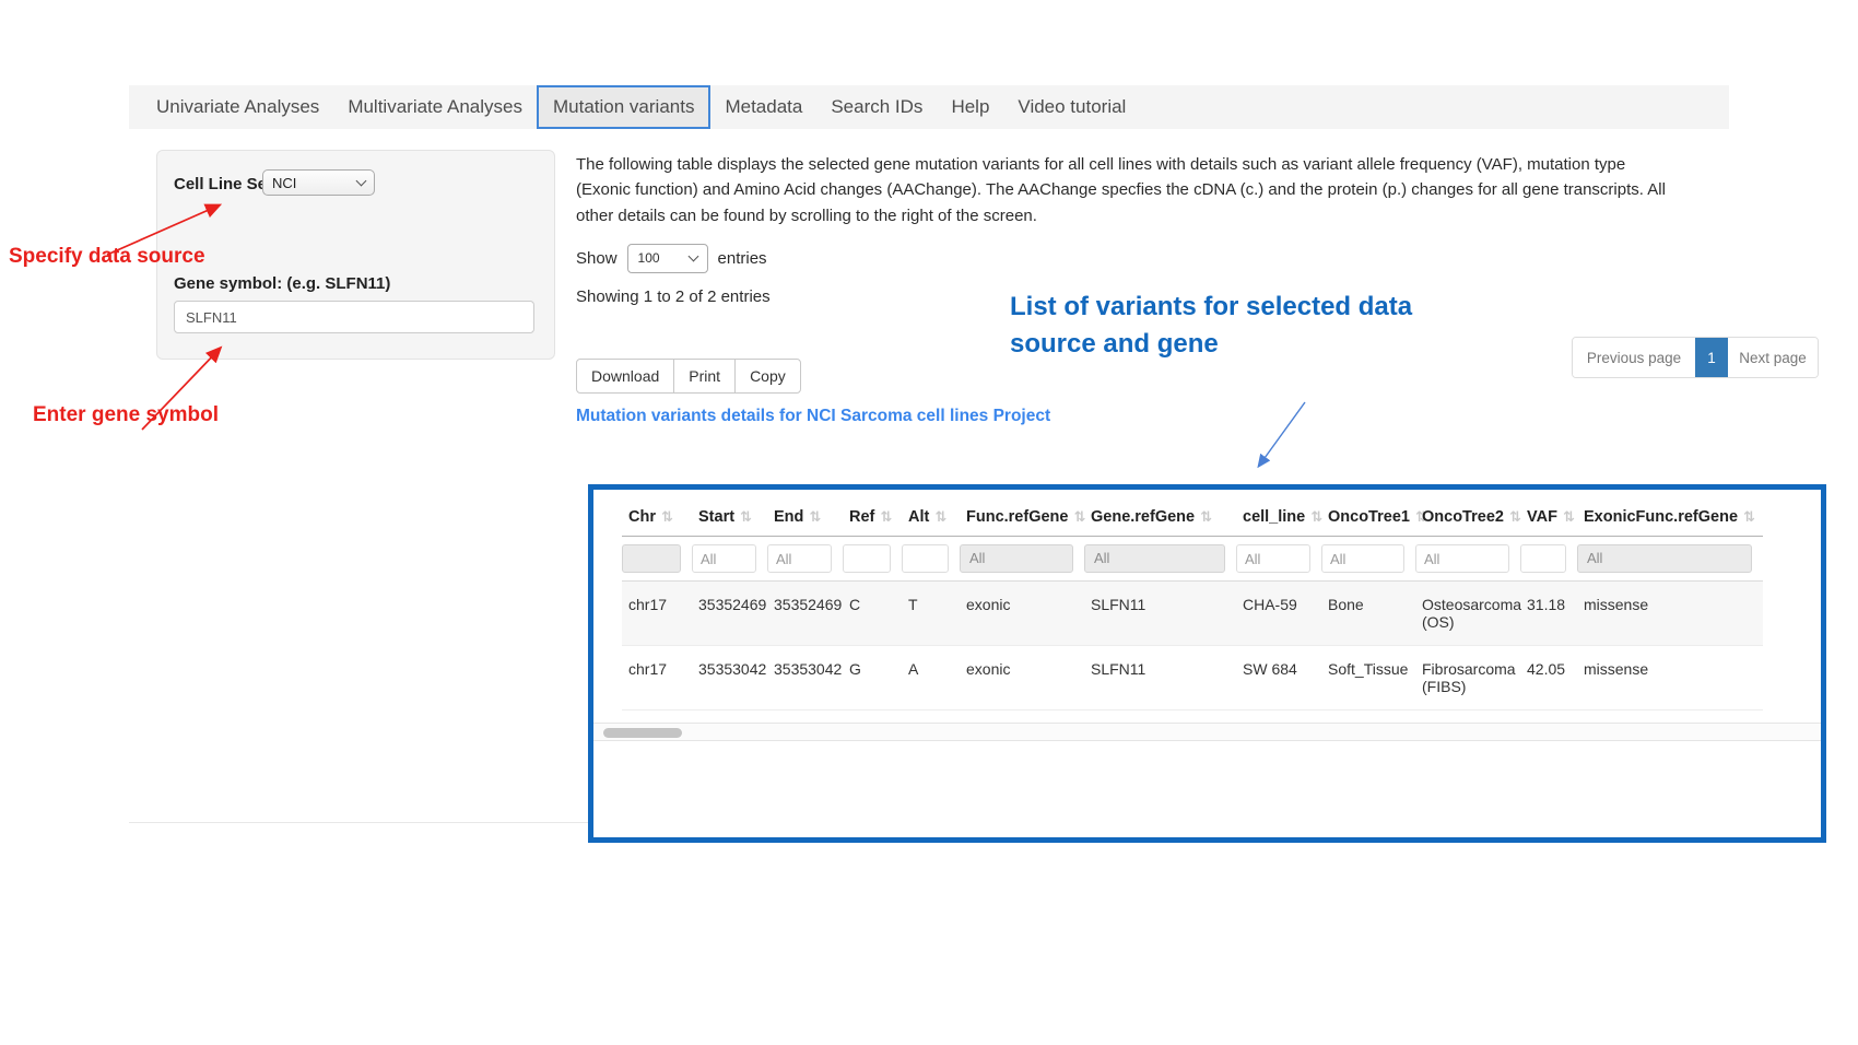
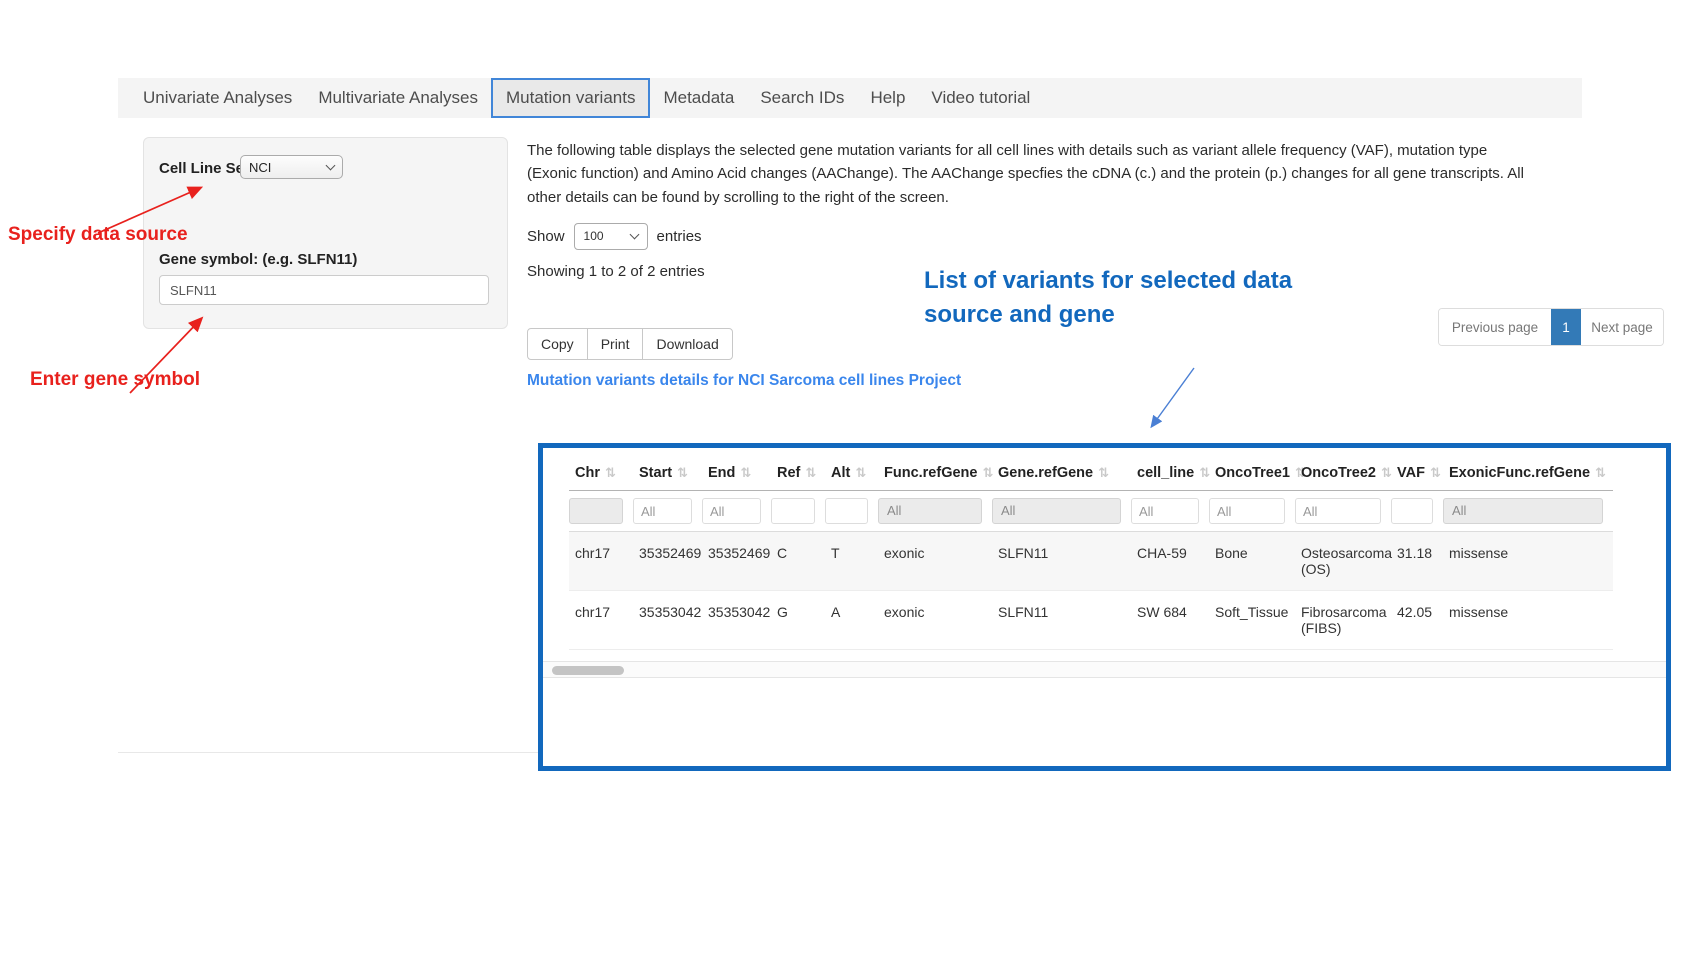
  Univariate Analyses
  Multivariate Analyses
  Mutation variants
  Metadata
  Search IDs
  Help
  Video tutorial
  Cell Line S
  NCI
  Gene symbol: (e.g. SLFN11)
  SLFN11
  Specify data source
  Enter gene symbol
  List of variants for selected data source and gene
  The following table displays the selected gene mutation variants for all cell lines with details such as variant allele frequency (VAF), mutation type (Exonic function) and Amino Acid changes (AAChange). The AAChange specfies the cDNA (c.) and the protein (p.) changes for all gene transcripts. All other details can be found by scrolling to the right of the screen.
  Show
  100
  entries
  Showing 1 to 2 of 2 entries
- Download
+ Copy
  Print
- Copy
+ Download
  Mutation variants details for NCI Sarcoma cell lines Project
  Previous page
  1
  Next page
  Chr ⇅	Start ⇅	End ⇅	Ref ⇅	Alt ⇅	Func.refGene ⇅	Gene.refGene ⇅	cell_line ⇅	OncoTree1 ⇅	OncoTree2 ⇅	VAF ⇅	ExonicFunc.refGene ⇅
  	All	All			All	All	All	All	All		All
  chr17	35352469	35352469	C	T	exonic	SLFN11	CHA-59	Bone	Osteosarcoma (OS)	31.18	missense
  chr17	35353042	35353042	G	A	exonic	SLFN11	SW 684	Soft_Tissue	Fibrosarcoma (FIBS)	42.05	missense
